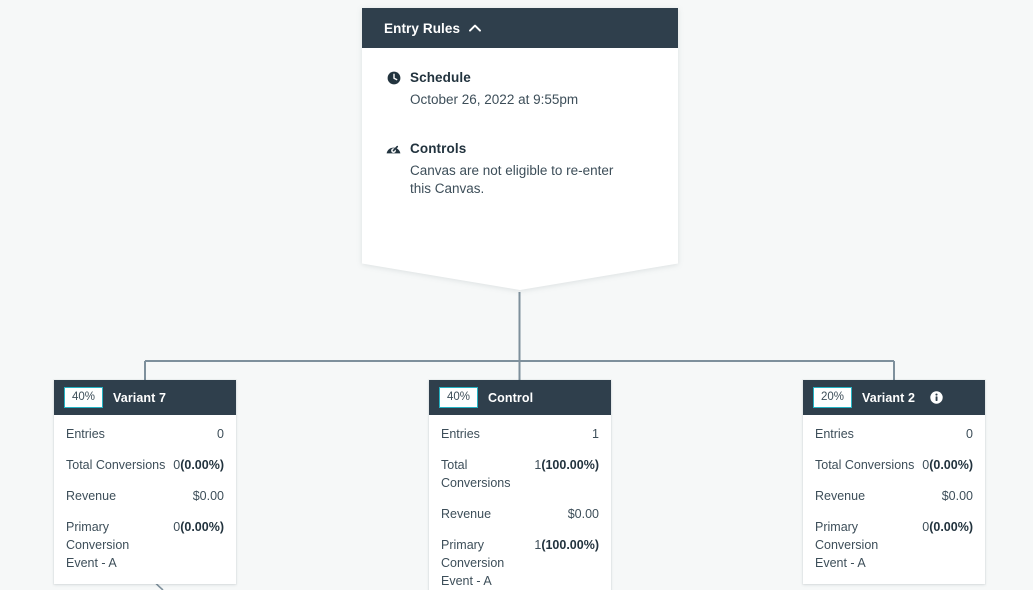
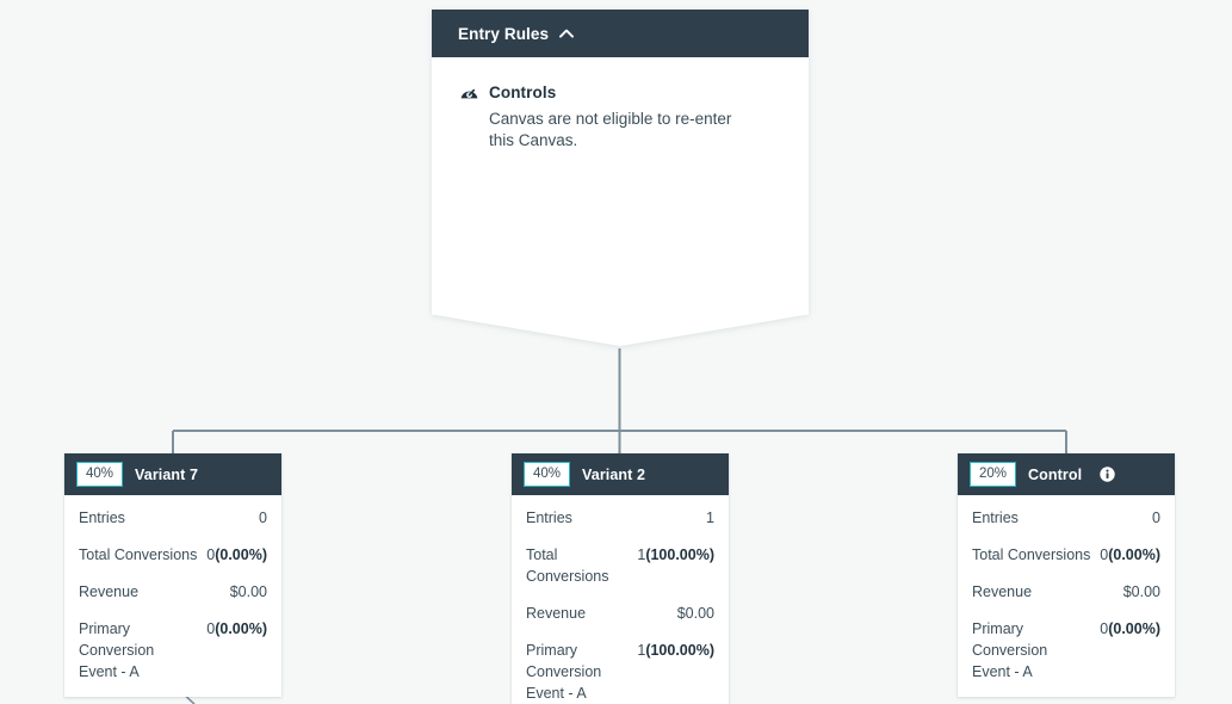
  Entry Rules
- Schedule
- October 26, 2022 at 9:55pm
  Controls
  Canvas are not eligible to re-enter this Canvas.
  40%
  Variant 7
  Entries
  0
  Total Conversions
  0(0.00%)
  Revenue
  $0.00
  Primary Conversion Event - A
  0(0.00%)
  40%
- Control
+ Variant 2
  Entries
  1
  Total Conversions
  1(100.00%)
  Revenue
  $0.00
  Primary Conversion Event - A
  1(100.00%)
  20%
- Variant 2
+ Control
  Entries
  0
  Total Conversions
  0(0.00%)
  Revenue
  $0.00
  Primary Conversion Event - A
  0(0.00%)
